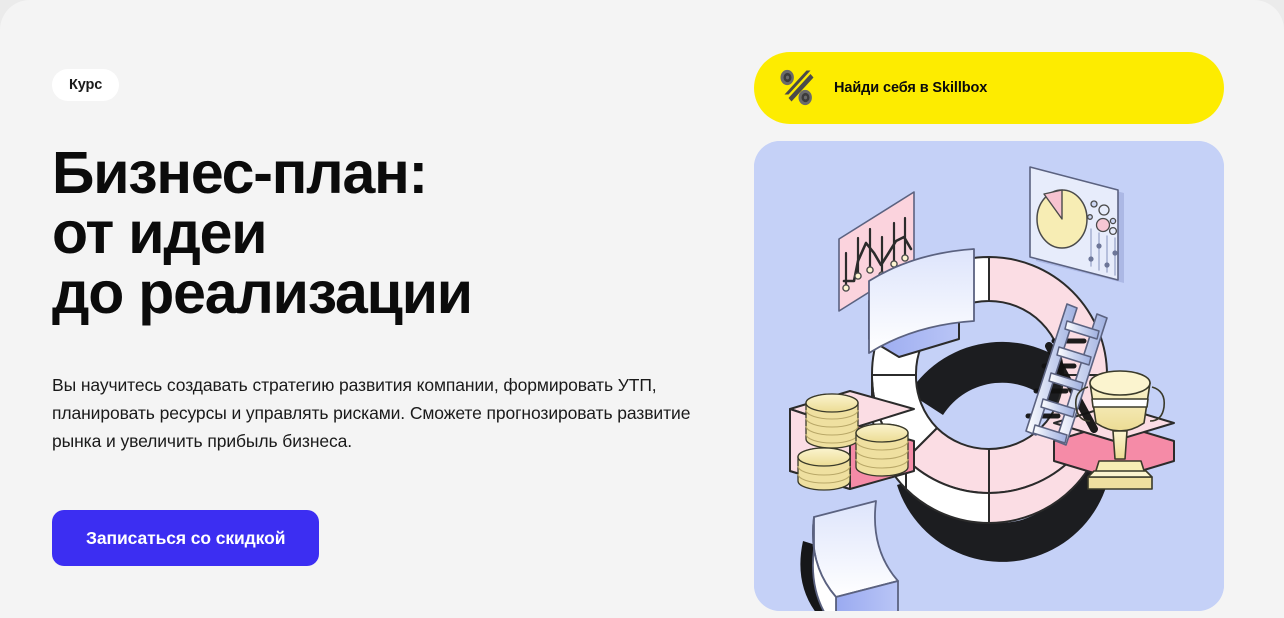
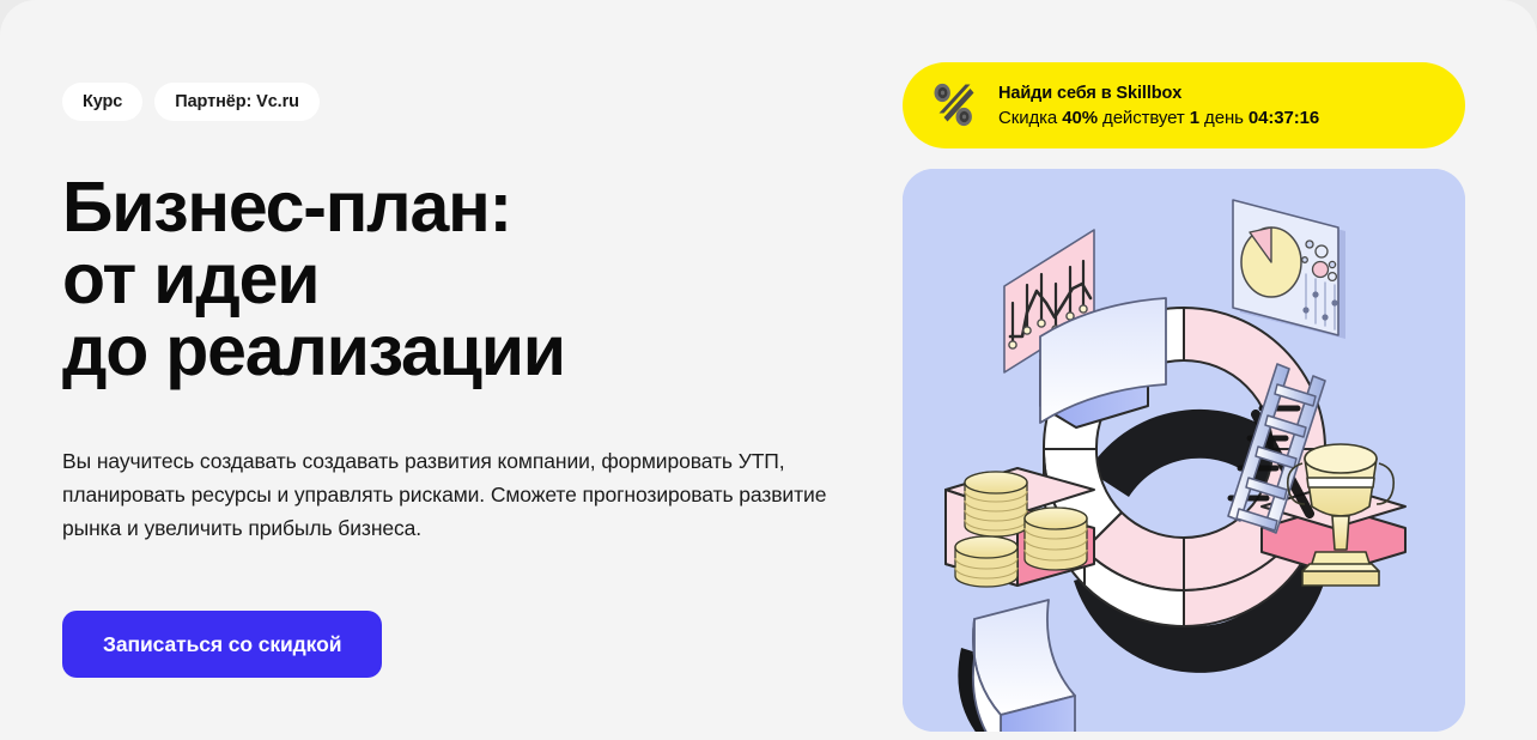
  Курс
+ Партнёр: Vc.ru
  Бизнес-план:
  от идеи
  до реализации
- Вы научитесь создавать стратегию развития компании, формировать УТП, планировать ресурсы и управлять рисками. Сможете прогнозировать развитие рынка и увеличить прибыль бизнеса.
+ Вы научитесь создавать создавать развития компании, формировать УТП, планировать ресурсы и управлять рисками. Сможете прогнозировать развитие рынка и увеличить прибыль бизнеса.
  Записаться со скидкой
  Найди себя в Skillbox
+ Скидка 40% действует 1 день 04:37:16
